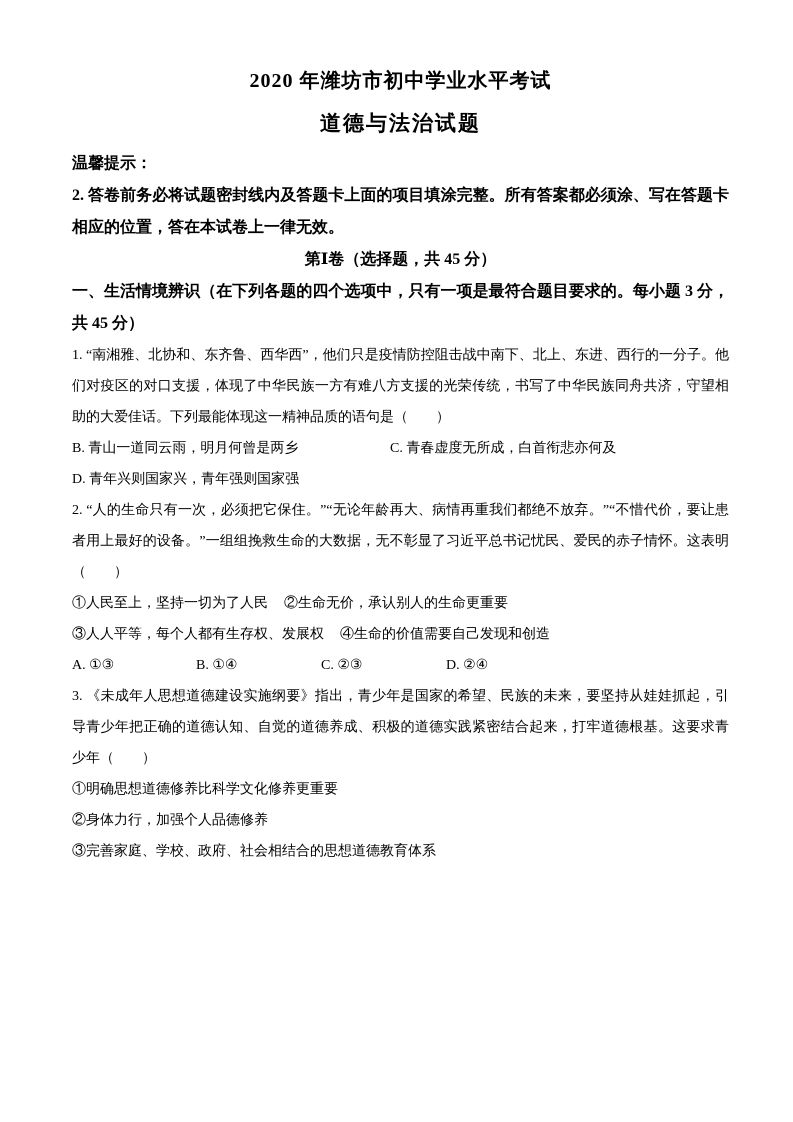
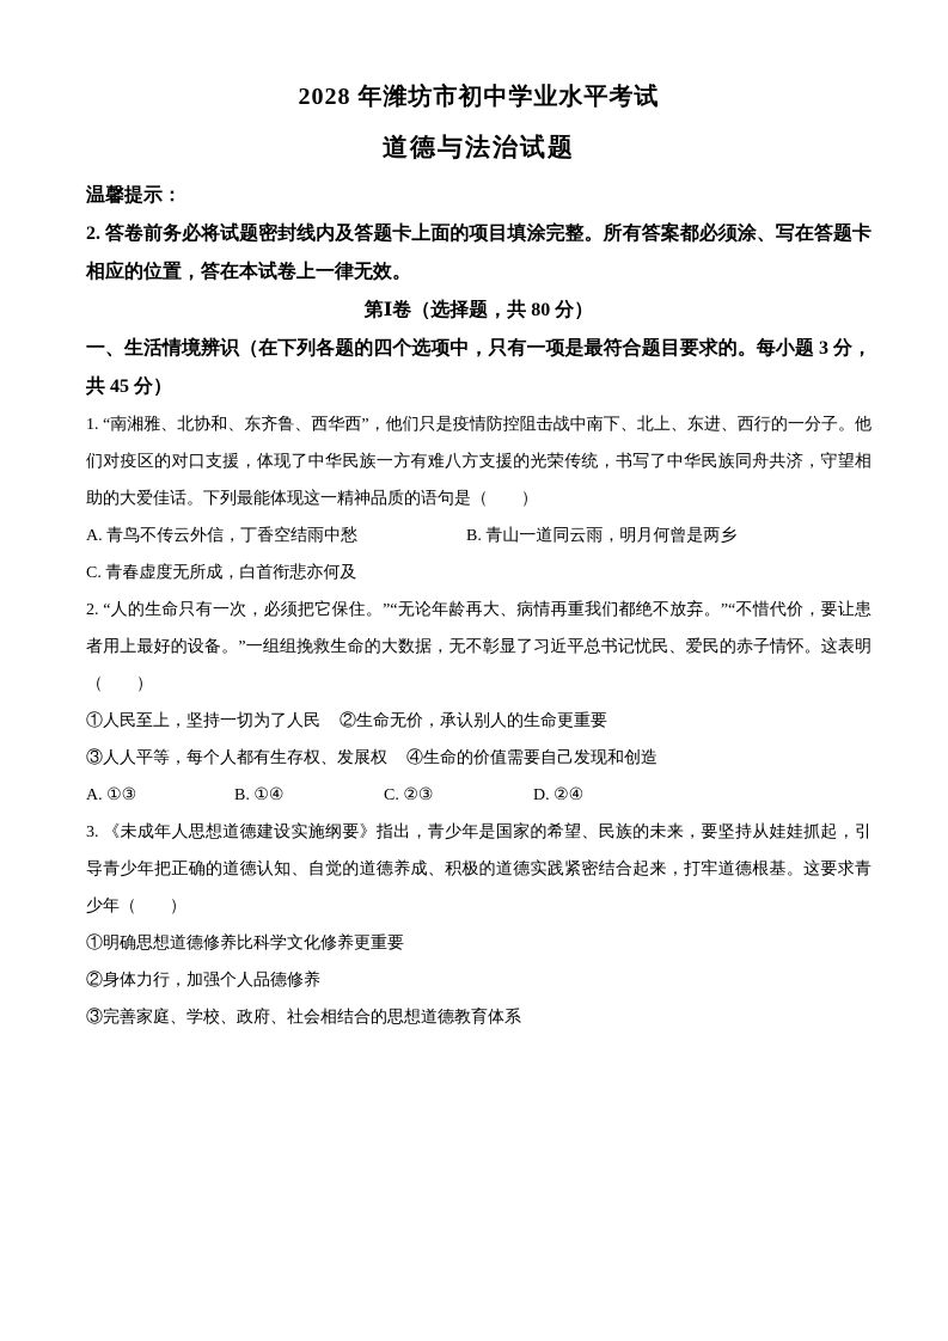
- 2020 年潍坊市初中学业水平考试
+ 2028 年潍坊市初中学业水平考试
  道德与法治试题
  温馨提示：
  2. 答卷前务必将试题密封线内及答题卡上面的项目填涂完整。所有答案都必须涂、写在答题卡相应的位置，答在本试卷上一律无效。
- 第Ⅰ卷（选择题，共 45 分）
+ 第Ⅰ卷（选择题，共 80 分）
  一、生活情境辨识（在下列各题的四个选项中，只有一项是最符合题目要求的。每小题 3 分，共 45 分）
  1. “南湘雅、北协和、东齐鲁、西华西”，他们只是疫情防控阻击战中南下、北上、东进、西行的一分子。他们对疫区的对口支援，体现了中华民族一方有难八方支援的光荣传统，书写了中华民族同舟共济，守望相助的大爱佳话。下列最能体现这一精神品质的语句是（ ）
+ A. 青鸟不传云外信，丁香空结雨中愁
  B. 青山一道同云雨，明月何曾是两乡
  C. 青春虚度无所成，白首衔悲亦何及
- D. 青年兴则国家兴，青年强则国家强
  2. “人的生命只有一次，必须把它保住。”“无论年龄再大、病情再重我们都绝不放弃。”“不惜代价，要让患者用上最好的设备。”一组组挽救生命的大数据，无不彰显了习近平总书记忧民、爱民的赤子情怀。这表明（ ）
  ①人民至上，坚持一切为了人民
  ②生命无价，承认别人的生命更重要
  ③人人平等，每个人都有生存权、发展权
  ④生命的价值需要自己发现和创造
  A. ①③
  B. ①④
  C. ②③
  D. ②④
  3. 《未成年人思想道德建设实施纲要》指出，青少年是国家的希望、民族的未来，要坚持从娃娃抓起，引导青少年把正确的道德认知、自觉的道德养成、积极的道德实践紧密结合起来，打牢道德根基。这要求青少年（ ）
  ①明确思想道德修养比科学文化修养更重要
  ②身体力行，加强个人品德修养
  ③完善家庭、学校、政府、社会相结合的思想道德教育体系
